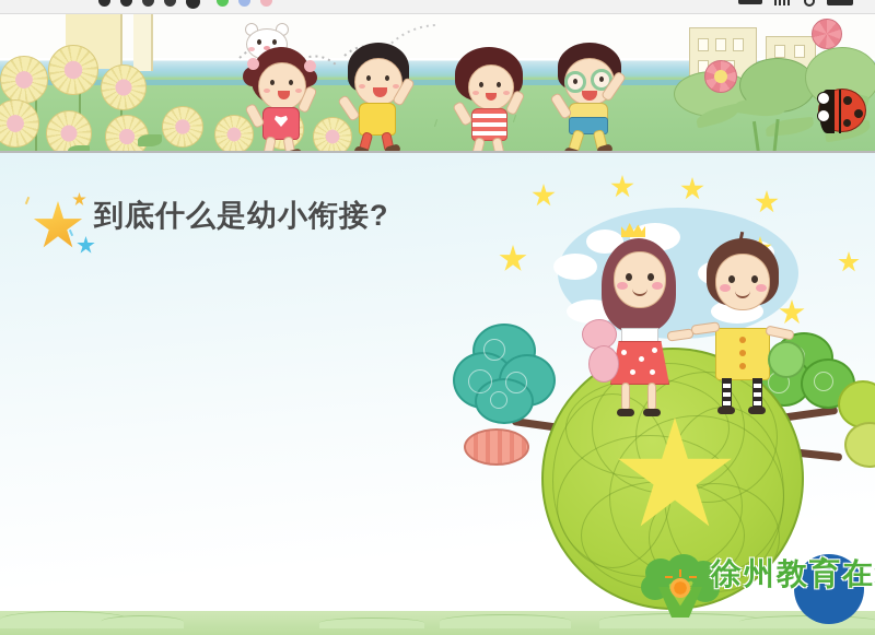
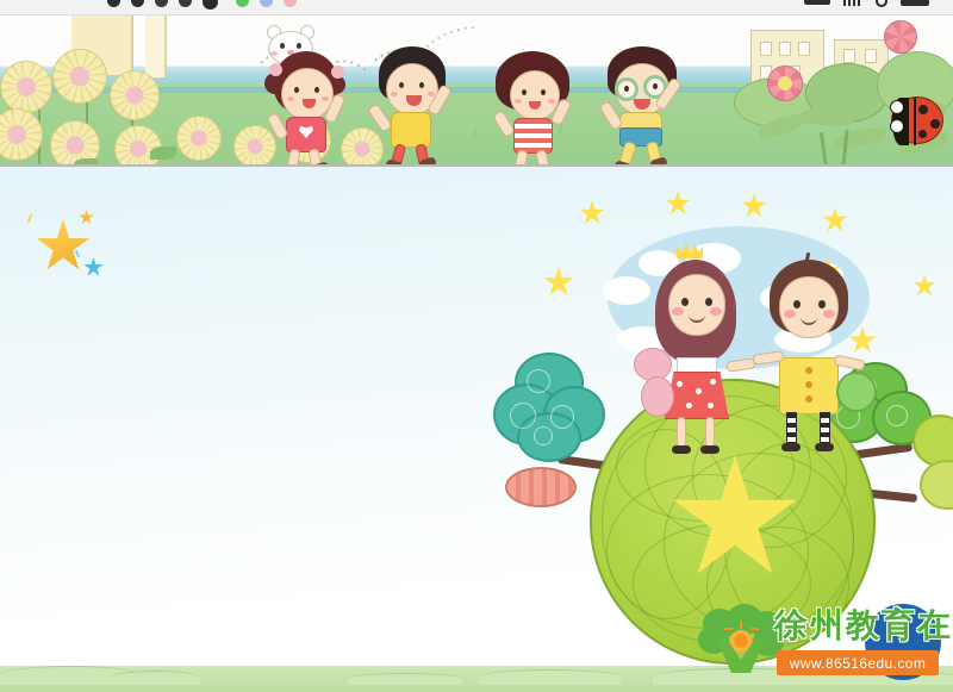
- 到底什么是幼小衔接?
  徐州教育在
+ www.86516edu.com
